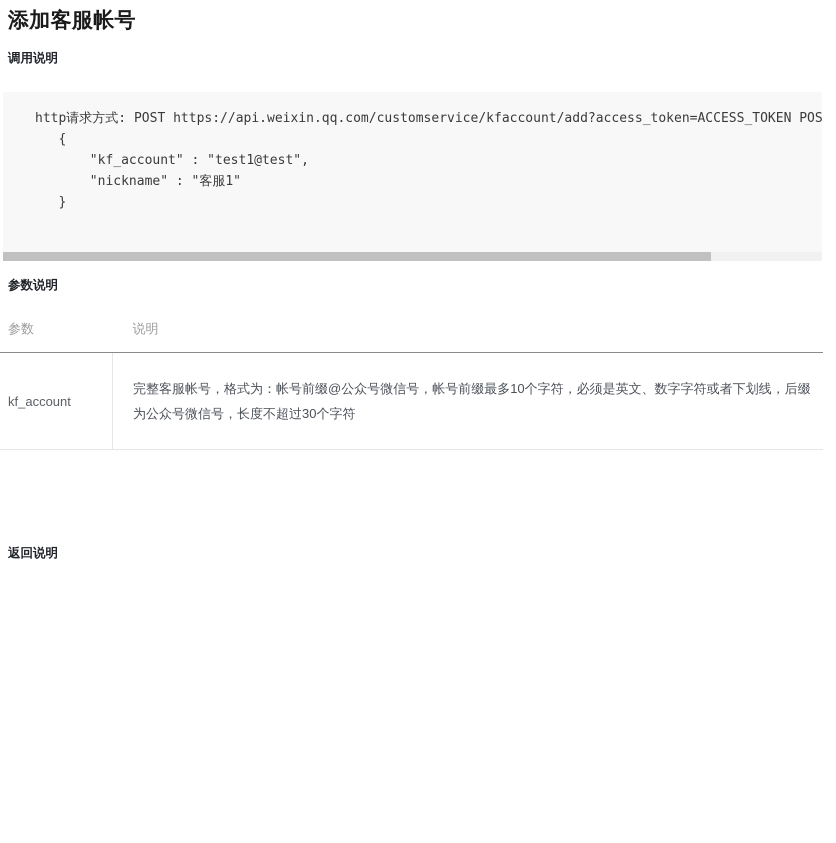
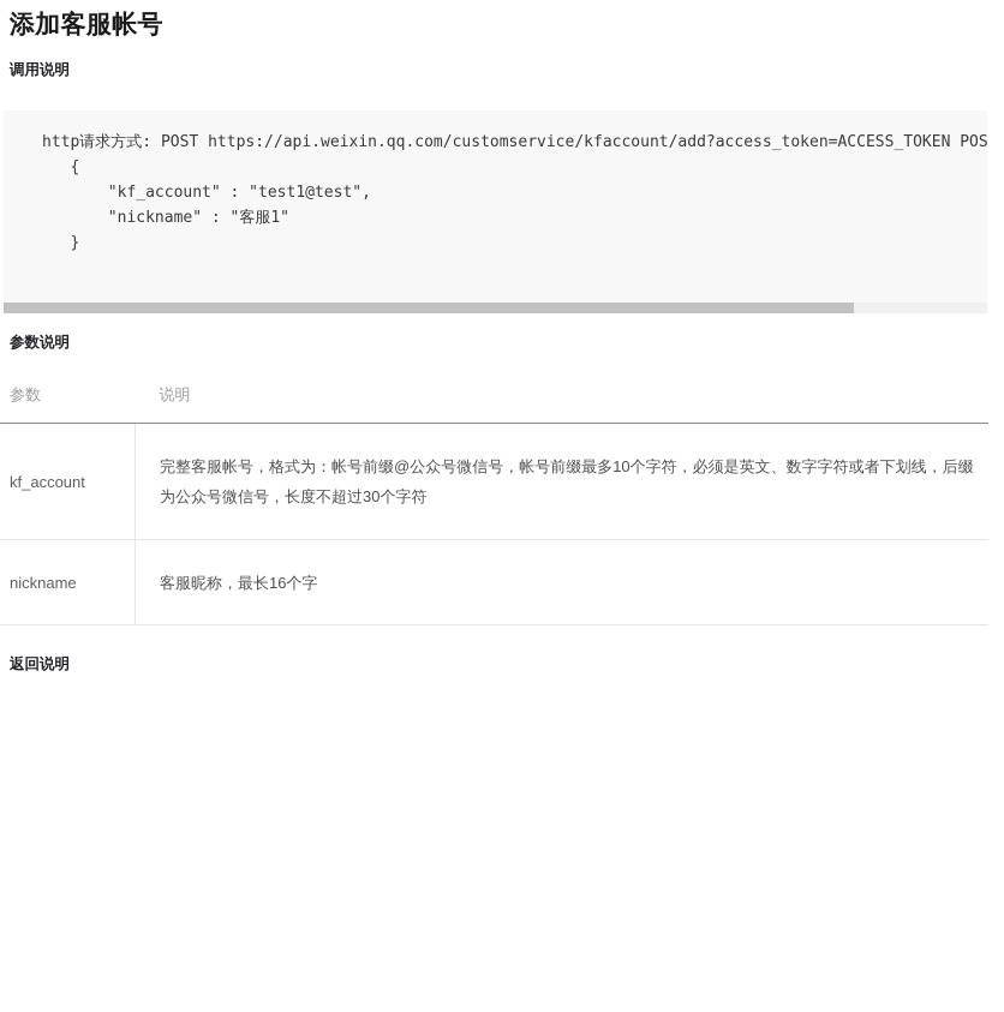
  添加客服帐号
  调用说明
  http请求方式: POST https://api.weixin.qq.com/customservice/kfaccount/add?access_token=ACCESS_TOKEN POS { "kf_account" : "test1@test", "nickname" : "客服1" }
  参数说明
  参数	说明
  kf_account	完整客服帐号，格式为：帐号前缀@公众号微信号，帐号前缀最多10个字符，必须是英文、数字字符或者下划线，后缀为公众号微信号，长度不超过30个字符
+ nickname	客服昵称，最长16个字
  返回说明
